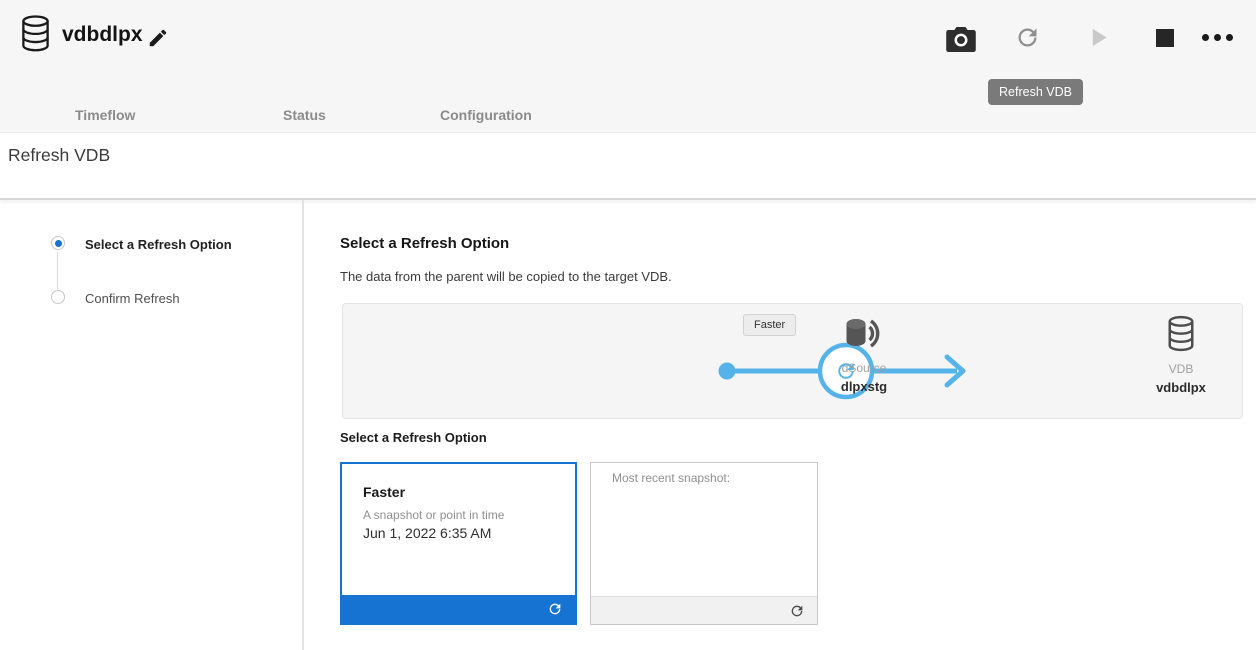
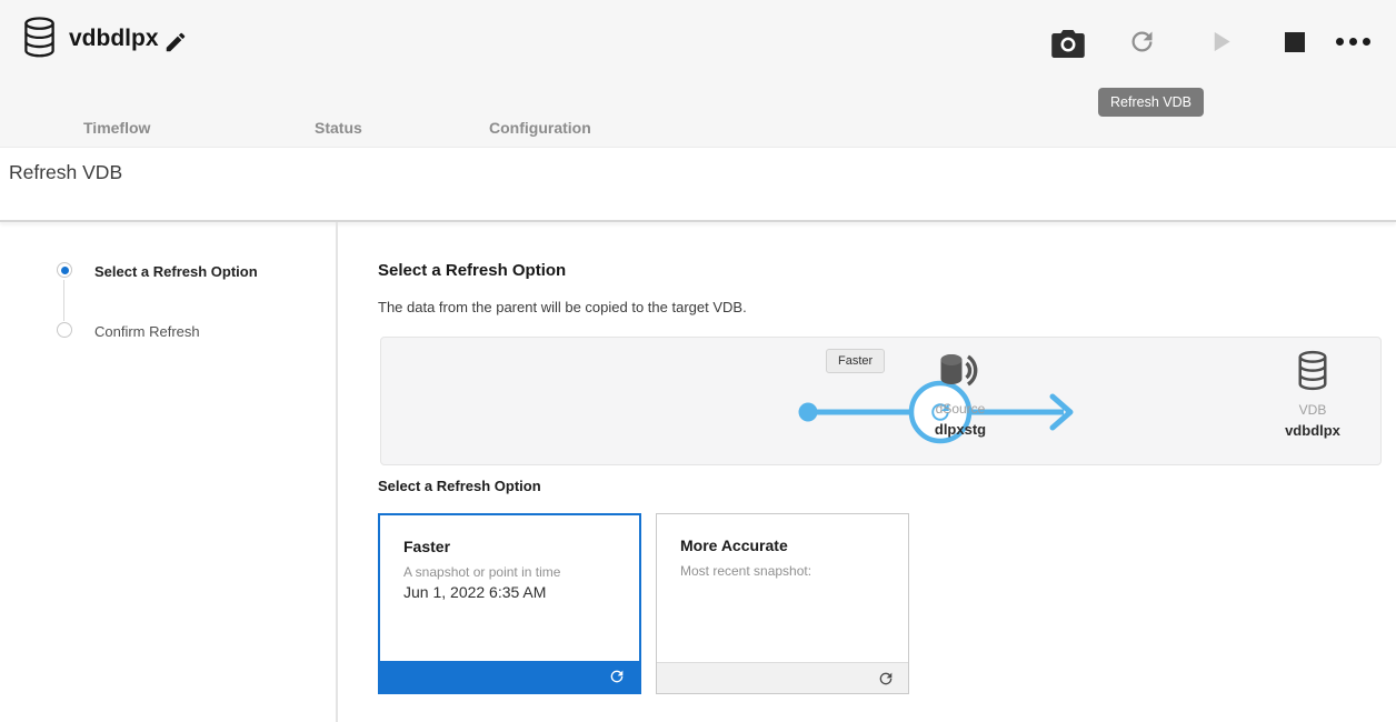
  vdbdlpx
  Refresh VDB
  Timeflow
  Status
  Configuration
  Refresh VDB
  Select a Refresh Option
  Confirm Refresh
  Select a Refresh Option
  The data from the parent will be copied to the target VDB.
  Faster
  dSource
  dlpxstg
  VDB
  vdbdlpx
  Select a Refresh Option
  Faster
  A snapshot or point in time
  Jun 1, 2022 6:35 AM
+ More Accurate
  Most recent snapshot:
